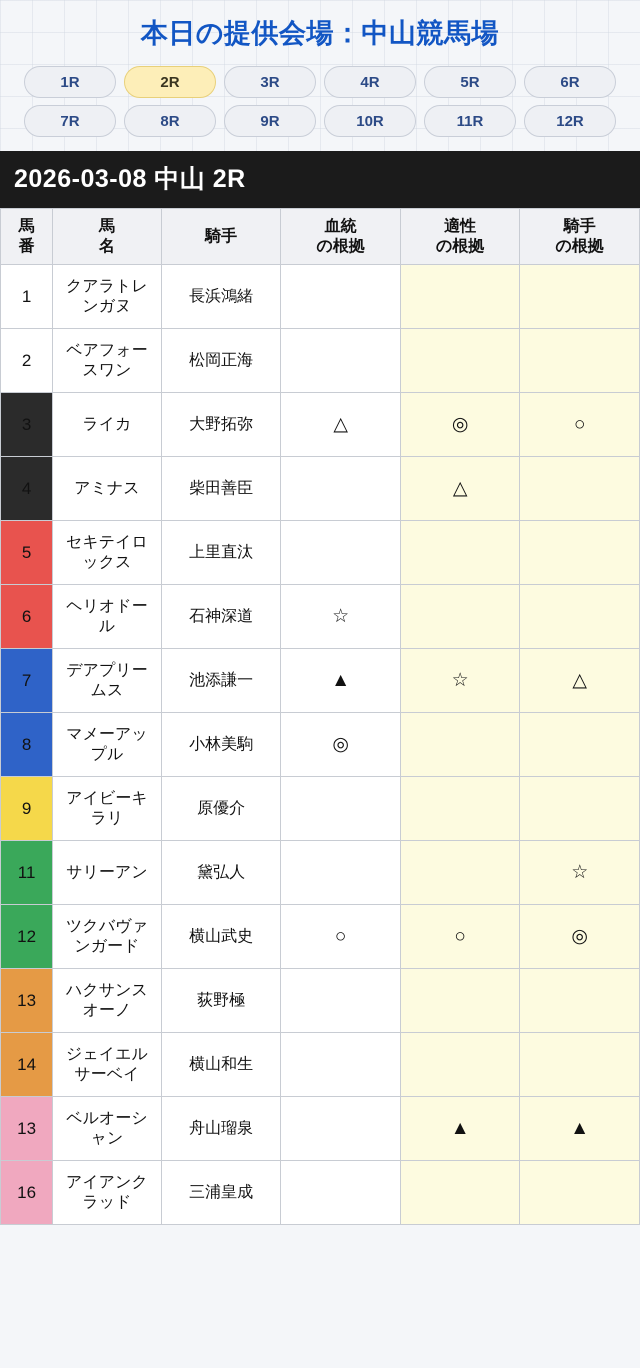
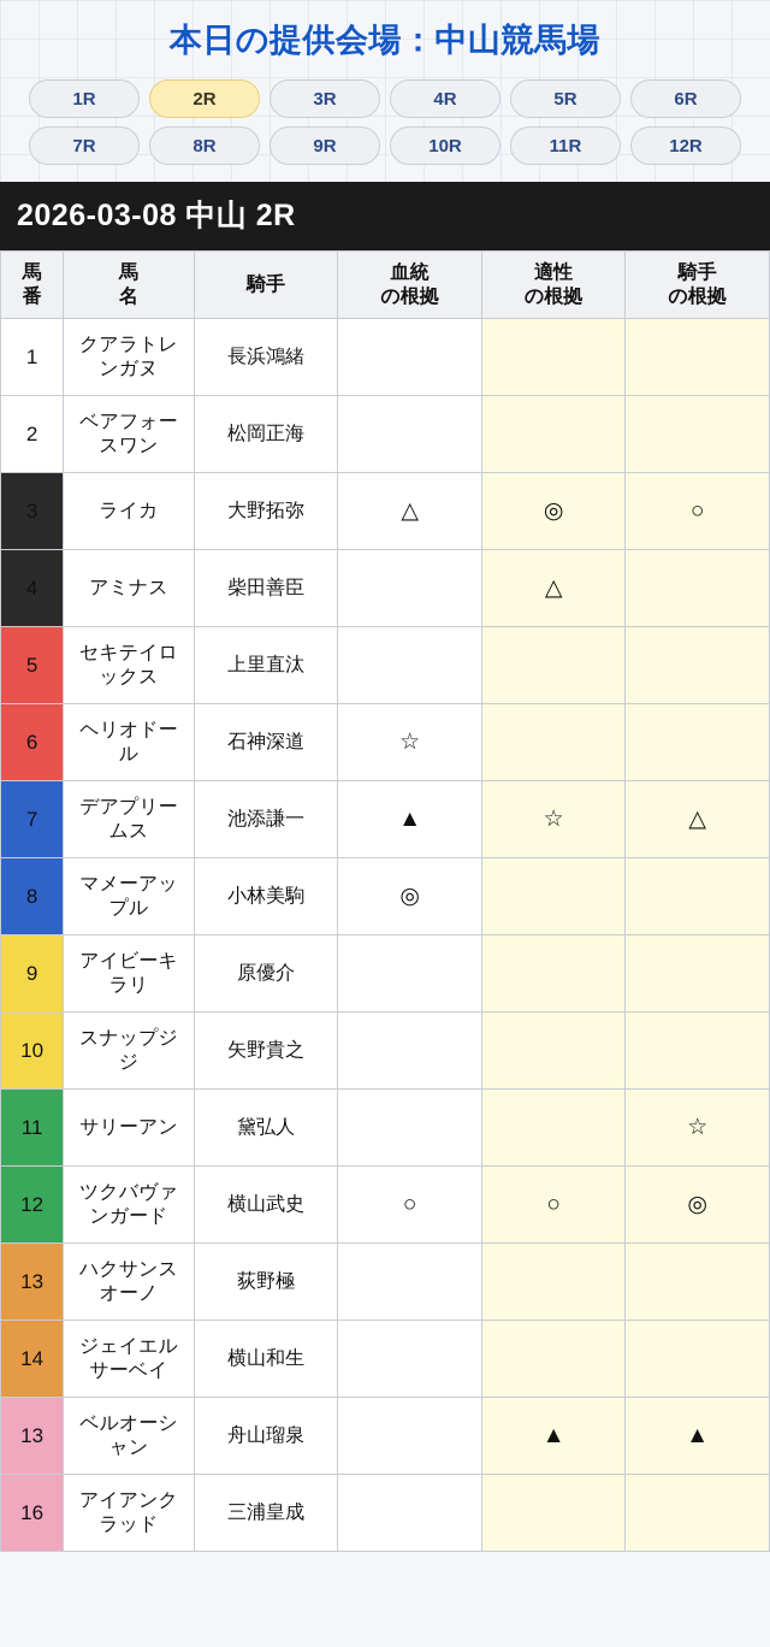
  本日の提供会場：中山競馬場
  1R
  2R
  3R
  4R
  5R
  6R
  7R
  8R
  9R
  10R
  11R
  12R
  2026-03-08 中山 2R
  馬番	馬名	騎手	血統の根拠	適性の根拠	騎手の根拠
  1	クアラトレンガヌ	長浜鴻緒
  2	ベアフォースワン	松岡正海
  3	ライカ	大野拓弥	△	◎	○
  4	アミナス	柴田善臣		△
  5	セキテイロックス	上里直汰
  6	ヘリオドール	石神深道	☆
  7	デアプリームス	池添謙一	▲	☆	△
  8	マメーアップル	小林美駒	◎
  9	アイビーキラリ	原優介
+ 10	スナップジジ	矢野貴之
  11	サリーアン	黛弘人			☆
  12	ツクバヴァンガード	横山武史	○	○	◎
  13	ハクサンスオーノ	荻野極
  14	ジェイエルサーベイ	横山和生
  13	ベルオーシャン	舟山瑠泉		▲	▲
  16	アイアンクラッド	三浦皇成
